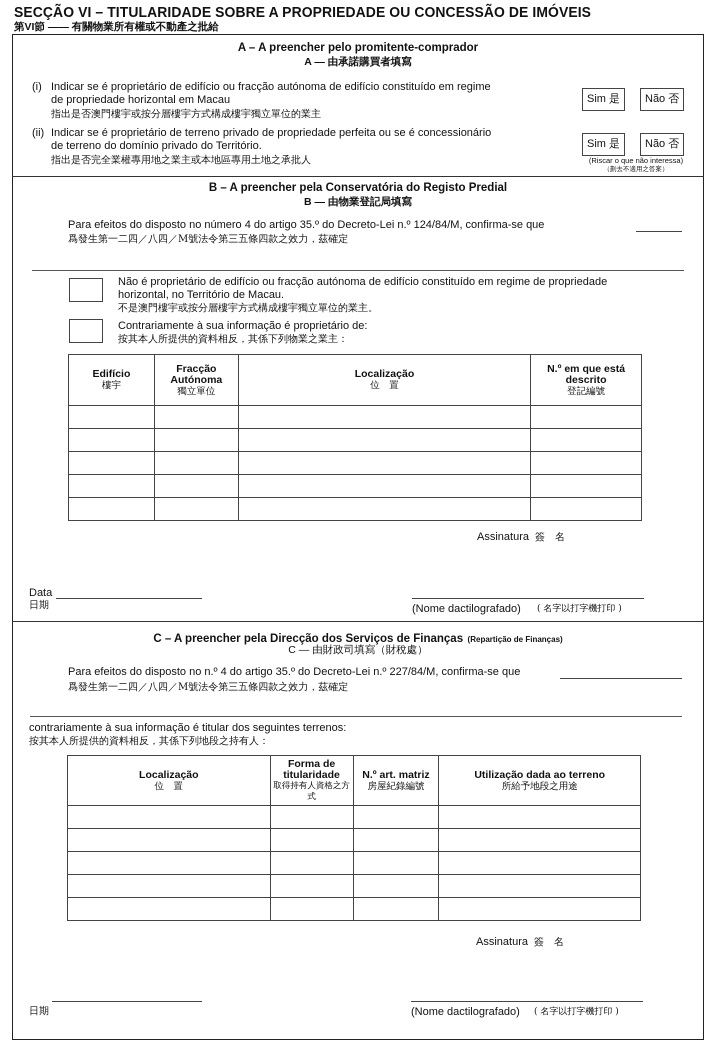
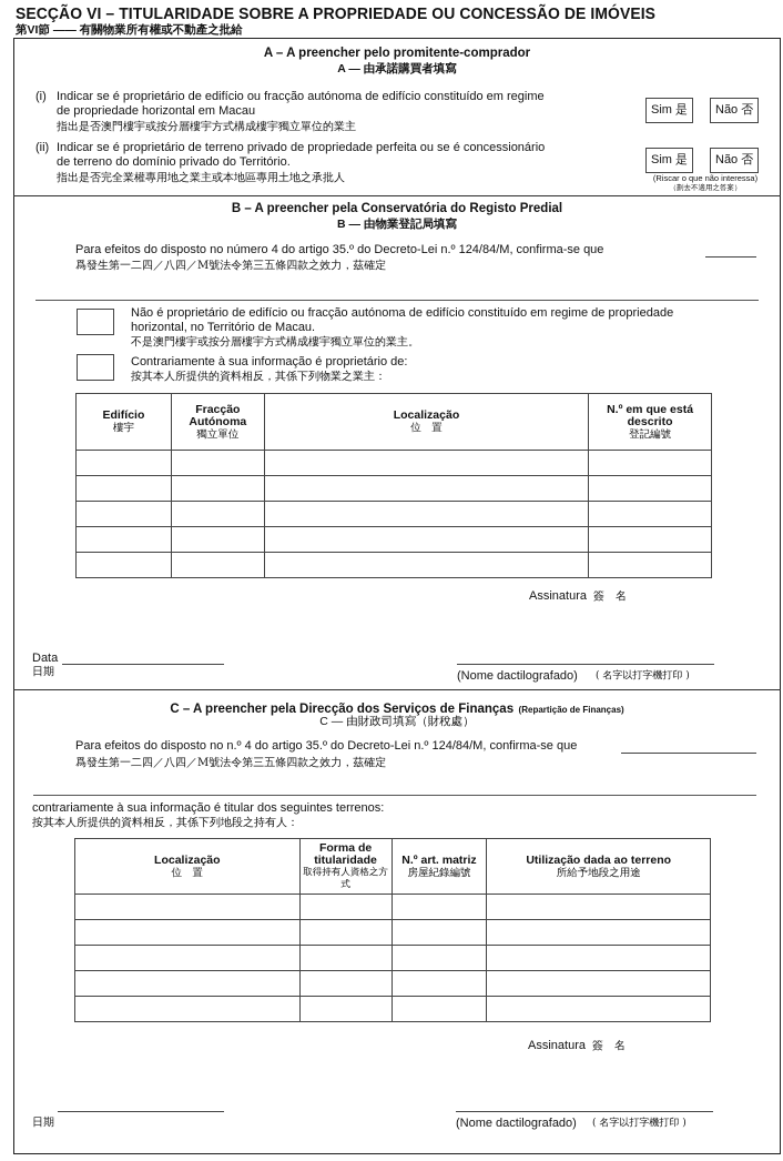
  SECÇÃO VI – TITULARIDADE SOBRE A PROPRIEDADE OU CONCESSÃO DE IMÓVEIS
  第VI節 —— 有關物業所有權或不動產之批給
  A – A preencher pelo promitente-comprador
  A — 由承諾購買者填寫
  (i)
  Indicar se é proprietário de edifício ou fracção autónoma de edifício constituído em regime
  de propriedade horizontal em Macau
  指出是否澳門樓宇或按分層樓宇方式構成樓宇獨立單位的業主
  Sim 是
  Não 否
  (ii)
  Indicar se é proprietário de terreno privado de propriedade perfeita ou se é concessionário
  de terreno do domínio privado do Território.
  指出是否完全業權專用地之業主或本地區專用土地之承批人
  Sim 是
  Não 否
  (Riscar o que não interessa)
  B – A preencher pela Conservatória do Registo Predial
  B — 由物業登記局填寫
  Para efeitos do disposto no número 4 do artigo 35.º do Decreto-Lei n.º 124/84/M, confirma-se que
  爲發生第一二四／八四／M號法令第三五條四款之效力，茲確定
  Não é proprietário de edifício ou fracção autónoma de edifício constituído em regime de propriedade
  horizontal, no Território de Macau.
  不是澳門樓宇或按分層樓宇方式構成樓宇獨立單位的業主。
  Contrariamente à sua informação é proprietário de:
  按其本人所提供的資料相反，其係下列物業之業主：
  Edifício樓宇	Fracção Autónoma獨立單位	Localização位 置	N.º em que está descrito登記編號
  Assinatura
  簽 名
  Data
  日期
  (Nome dactilografado)
  ( 名字以打字機打印 )
  C – A preencher pela Direcção dos Serviços de Finanças (Repartição de Finanças)
  C — 由財政司填寫（財稅處）
- Para efeitos do disposto no n.º 4 do artigo 35.º do Decreto-Lei n.º 227/84/M, confirma-se que
+ Para efeitos do disposto no n.º 4 do artigo 35.º do Decreto-Lei n.º 124/84/M, confirma-se que
  爲發生第一二四／八四／M號法令第三五條四款之效力，茲確定
  contrariamente à sua informação é titular dos seguintes terrenos:
  按其本人所提供的資料相反，其係下列地段之持有人：
  Localização位 置	Forma de titularidade取得持有人資格之方式	N.º art. matriz房屋紀錄編號	Utilização dada ao terreno所給予地段之用途
  Assinatura
  簽 名
  日期
  (Nome dactilografado)
  ( 名字以打字機打印 )
